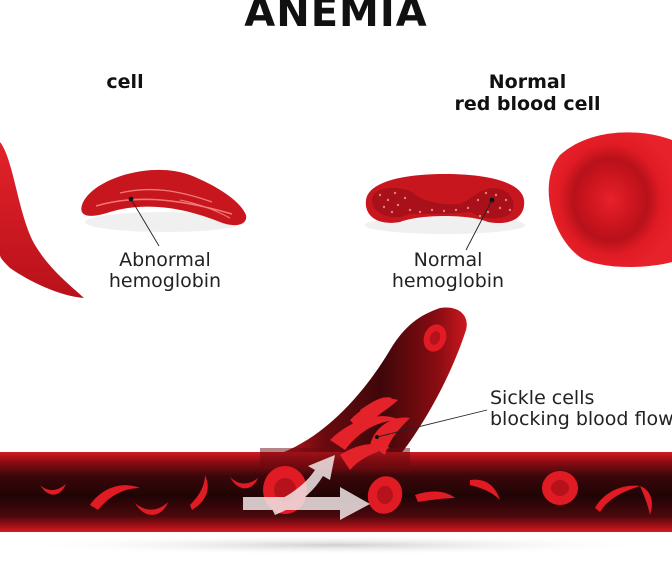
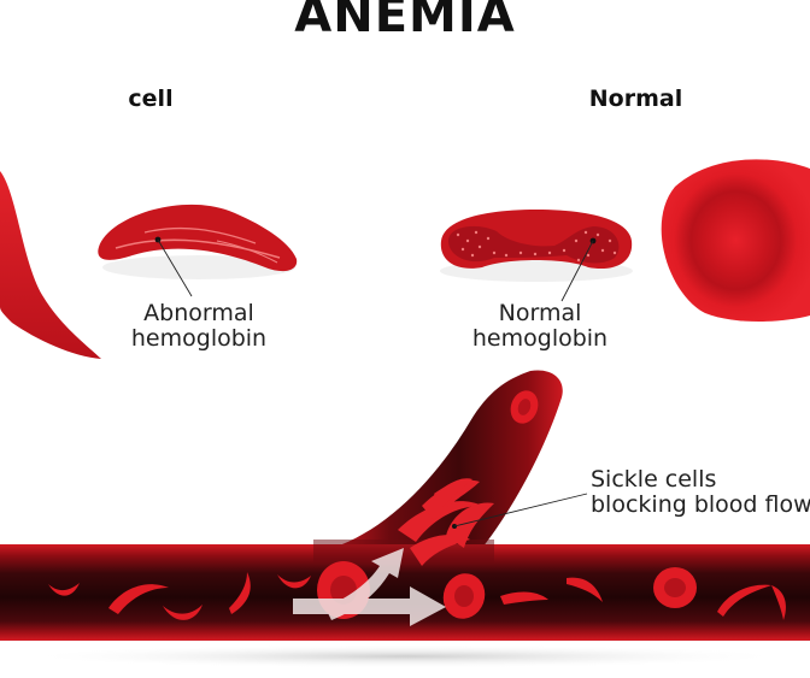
  ANEMIA
  cell
  Normal
- red blood cell
  Abnormal
  hemoglobin
  Normal
  hemoglobin
  Sickle cells
  blocking blood flow
